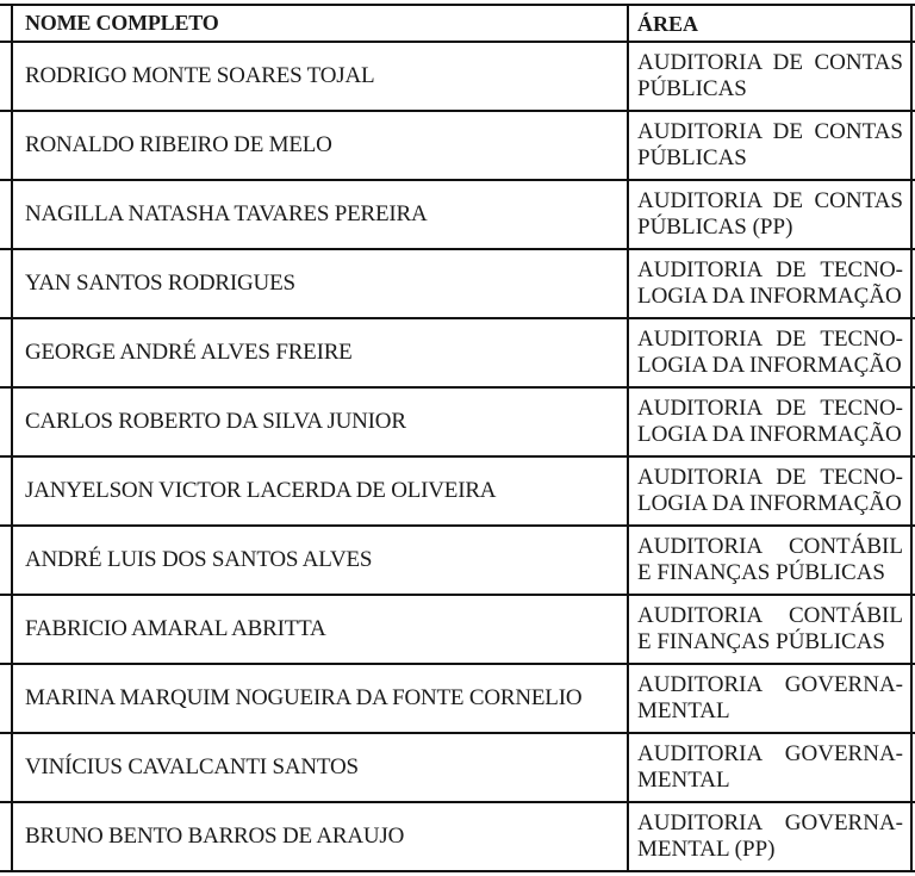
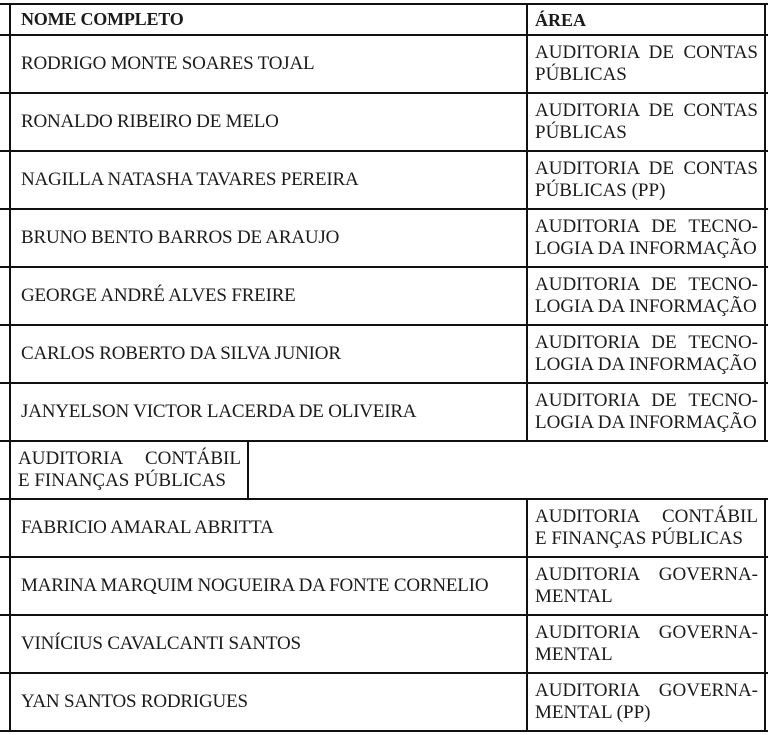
  NOME COMPLETO
  ÁREA
  RODRIGO MONTE SOARES TOJAL
  AUDITORIA DE CONTAS
  PÚBLICAS
  RONALDO RIBEIRO DE MELO
  AUDITORIA DE CONTAS
  PÚBLICAS
  NAGILLA NATASHA TAVARES PEREIRA
  AUDITORIA DE CONTAS
  PÚBLICAS (PP)
- YAN SANTOS RODRIGUES
+ BRUNO BENTO BARROS DE ARAUJO
  AUDITORIA DE TECNO-
  LOGIA DA INFORMAÇÃO
  GEORGE ANDRÉ ALVES FREIRE
  AUDITORIA DE TECNO-
  LOGIA DA INFORMAÇÃO
  CARLOS ROBERTO DA SILVA JUNIOR
  AUDITORIA DE TECNO-
  LOGIA DA INFORMAÇÃO
  JANYELSON VICTOR LACERDA DE OLIVEIRA
  AUDITORIA DE TECNO-
  LOGIA DA INFORMAÇÃO
- ANDRÉ LUIS DOS SANTOS ALVES
  AUDITORIA CONTÁBIL
  E FINANÇAS PÚBLICAS
  FABRICIO AMARAL ABRITTA
  AUDITORIA CONTÁBIL
  E FINANÇAS PÚBLICAS
  MARINA MARQUIM NOGUEIRA DA FONTE CORNELIO
  AUDITORIA GOVERNA-
  MENTAL
  VINÍCIUS CAVALCANTI SANTOS
  AUDITORIA GOVERNA-
  MENTAL
- BRUNO BENTO BARROS DE ARAUJO
+ YAN SANTOS RODRIGUES
  AUDITORIA GOVERNA-
  MENTAL (PP)
